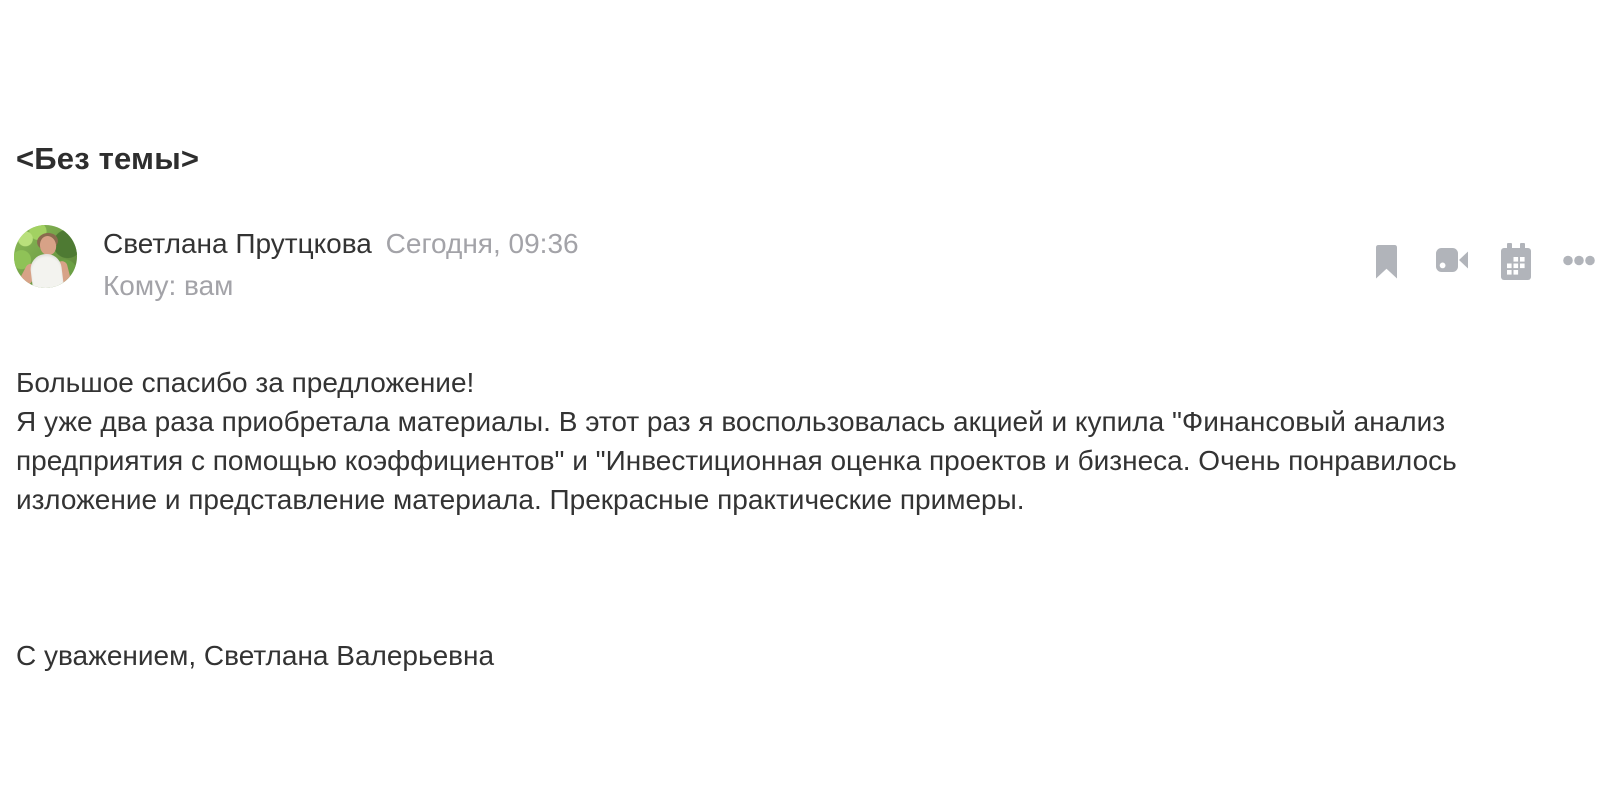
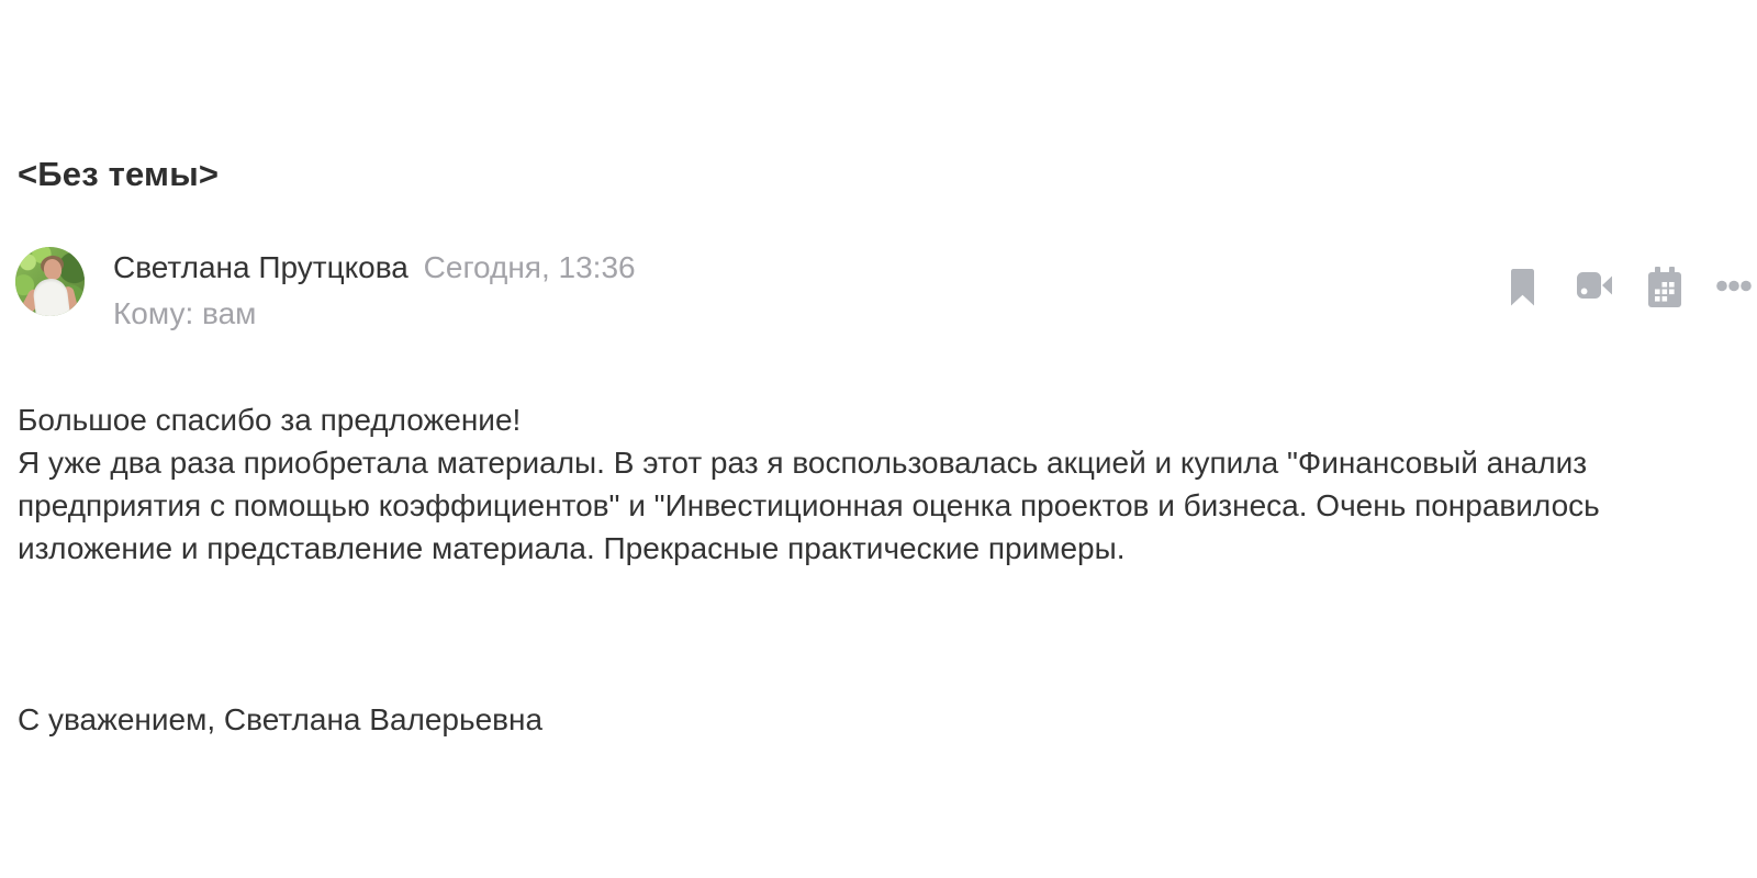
  <Без темы>
- Светлана Прутцкова Сегодня, 09:36
+ Светлана Прутцкова Сегодня, 13:36
  Кому: вам
  Большое спасибо за предложение!
  Я уже два раза приобретала материалы. В этот раз я воспользовалась акцией и купила "Финансовый анализ
  предприятия с помощью коэффициентов" и "Инвестиционная оценка проектов и бизнеса. Очень понравилось
  изложение и представление материала. Прекрасные практические примеры.
  С уважением, Светлана Валерьевна
